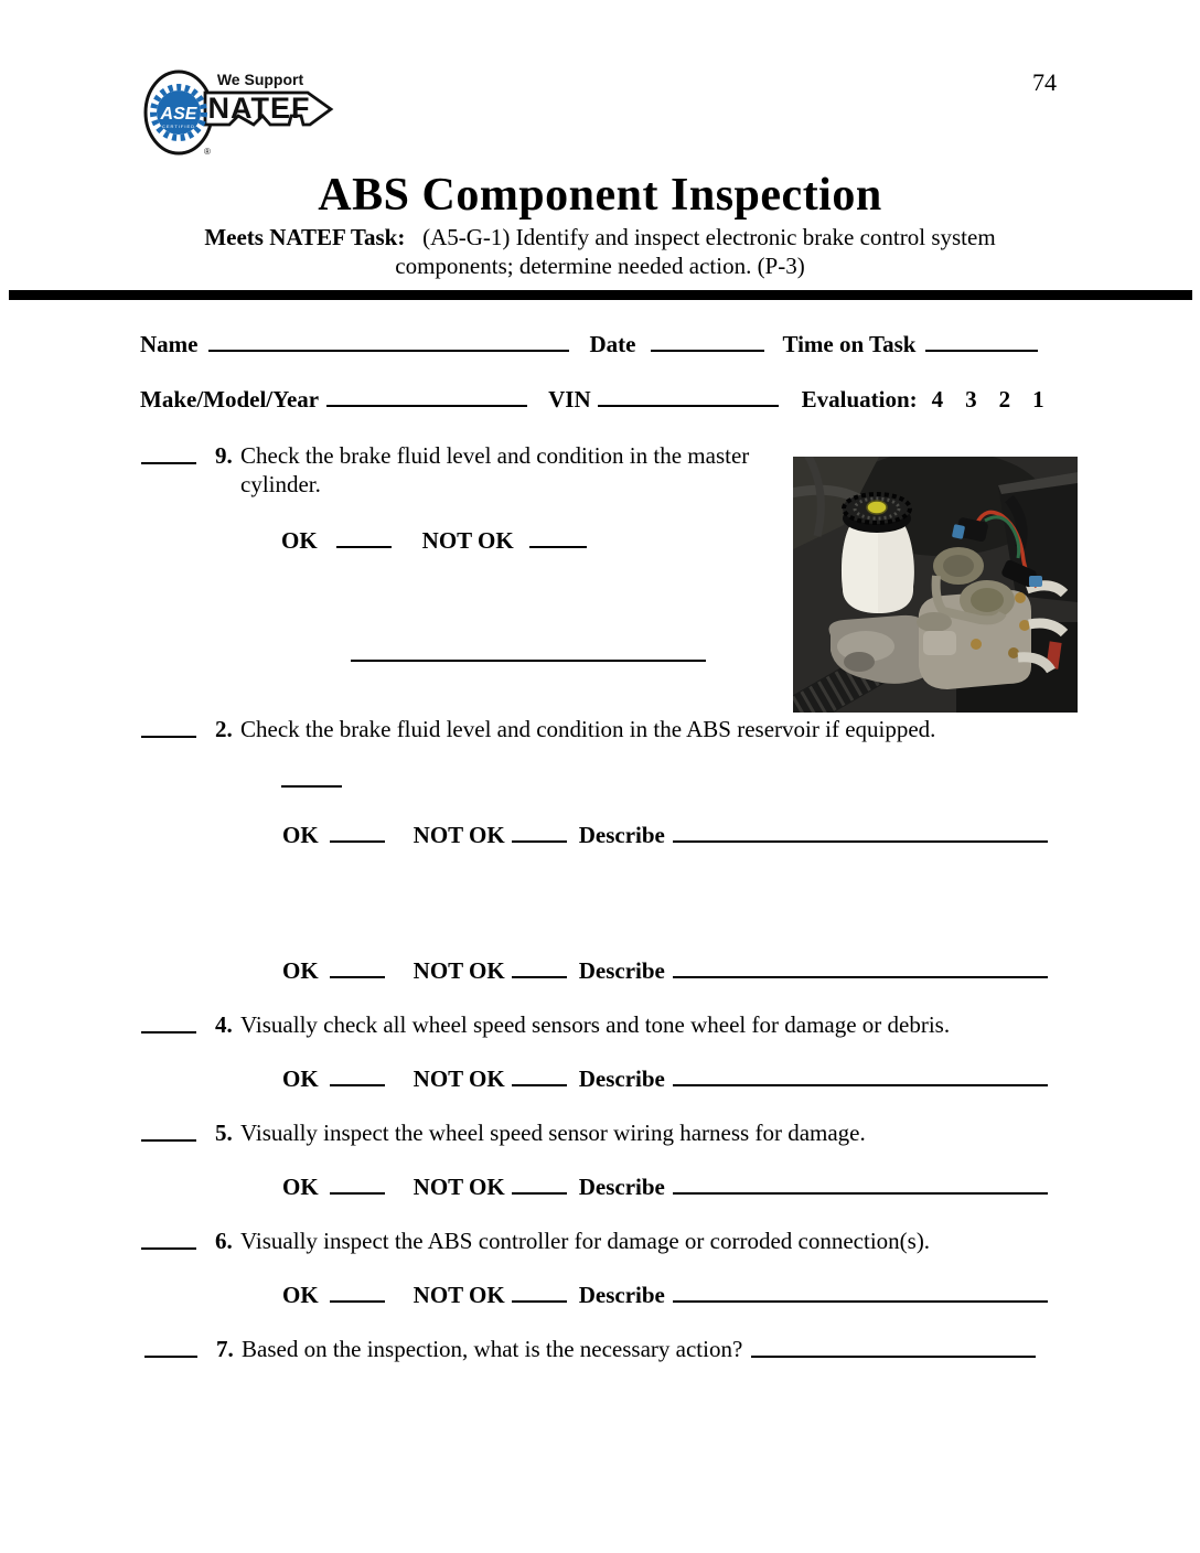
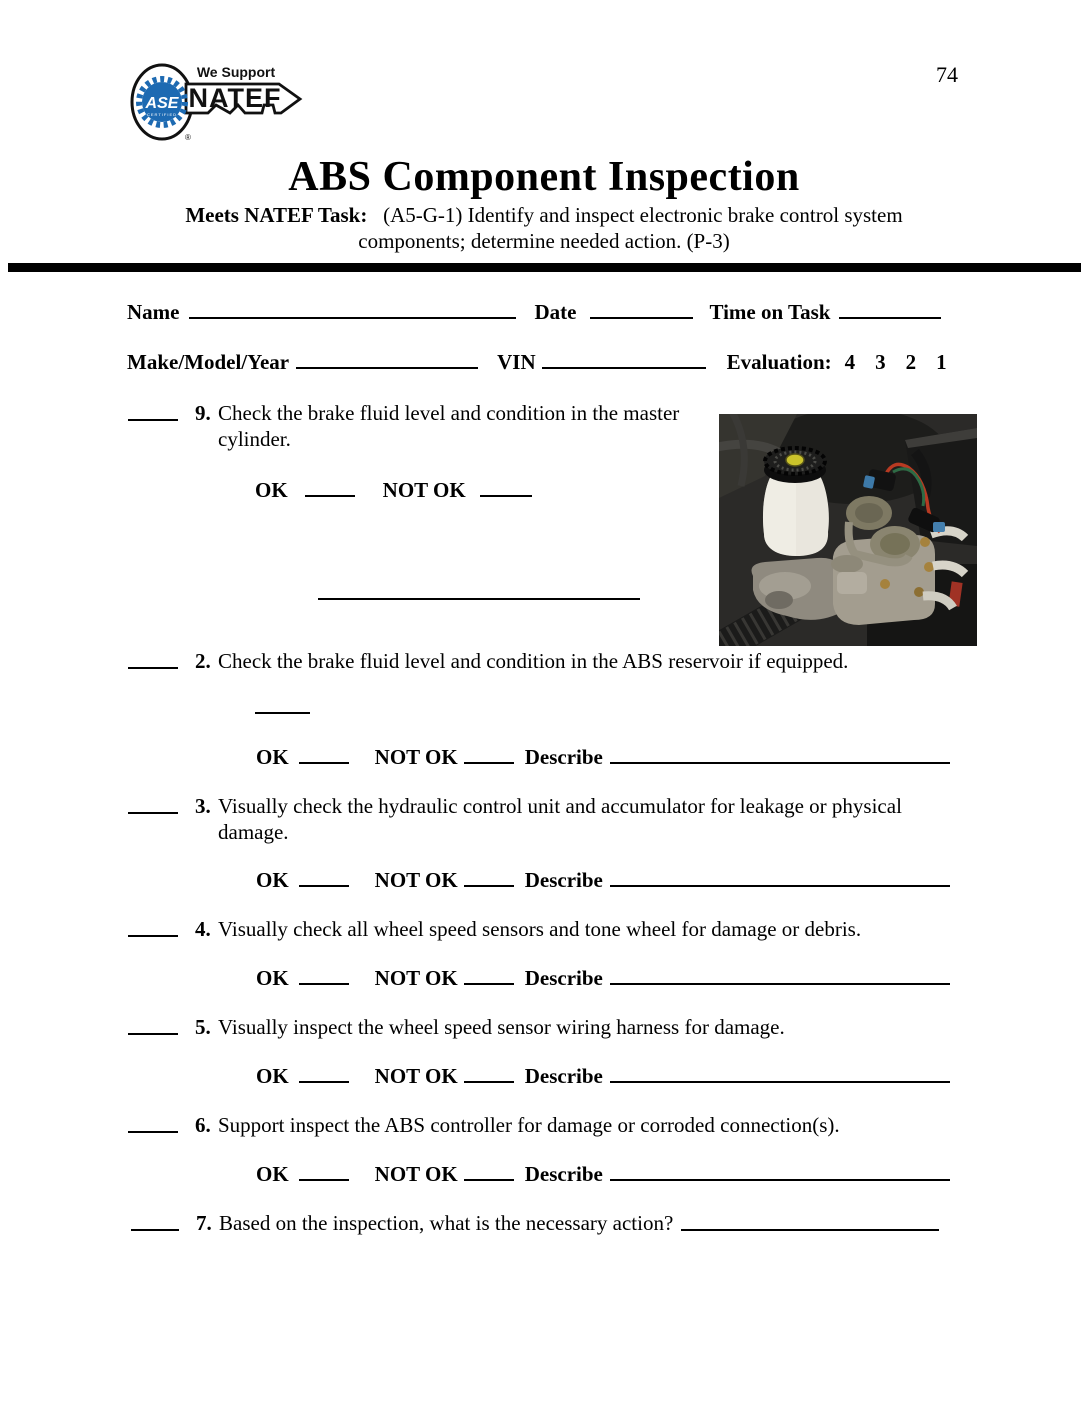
  ASE
  ®
  We Support
  NATEF
  74
  ABS Component Inspection
  Meets NATEF Task: (A5-G-1) Identify and inspect electronic brake control system
  components; determine needed action. (P-3)
  Name Date Time on Task
  Make/Model/Year VIN Evaluation: 4 3 2 1
  9.
  Check the brake fluid level and condition in the master cylinder.
  OK NOT OK
  2.
  Check the brake fluid level and condition in the ABS reservoir if equipped.
  OK NOT OK Describe
+ 3.
+ Visually check the hydraulic control unit and accumulator for leakage or physical damage.
  OK NOT OK Describe
  4.
  Visually check all wheel speed sensors and tone wheel for damage or debris.
  OK NOT OK Describe
  5.
  Visually inspect the wheel speed sensor wiring harness for damage.
  OK NOT OK Describe
  6.
- Visually inspect the ABS controller for damage or corroded connection(s).
+ Support inspect the ABS controller for damage or corroded connection(s).
  OK NOT OK Describe
  7.
  Based on the inspection, what is the necessary action?
